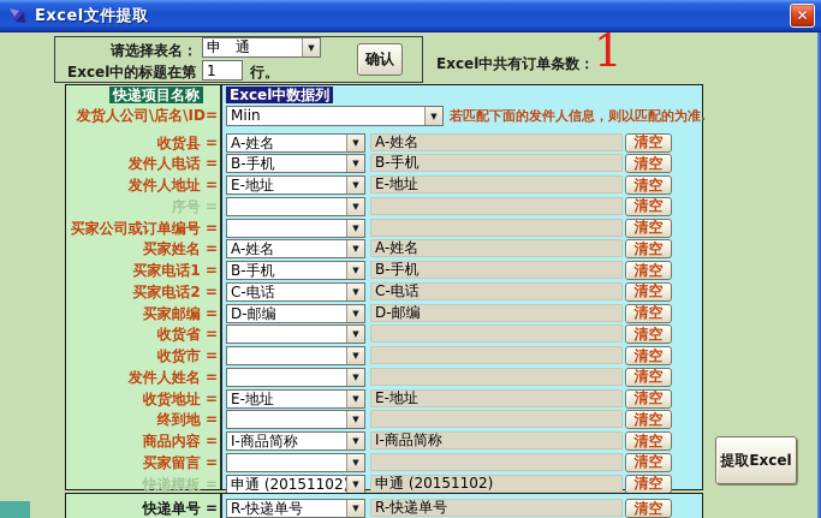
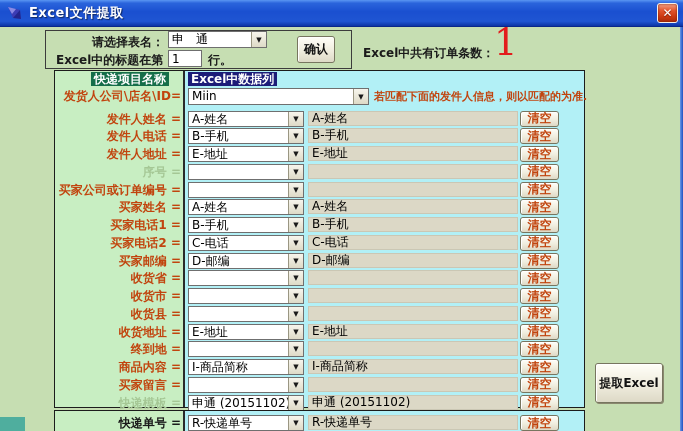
  Excel文件提取
  ✕
  请选择表名：
  申 通
  ▼
  确认
  Excel中的标题在第
  1
  行。
  Excel中共有订单条数：
  1
  快递项目名称
  Excel中数据列
  发货人公司\店名\ID=
  Miin
  ▼
  若匹配下面的发件人信息，则以匹配的为准.
- 收货县 =
+ 发件人姓名 =
  A-姓名
  ▼
  A-姓名
  清空
  发件人电话 =
  B-手机
  ▼
  B-手机
  清空
  发件人地址 =
  E-地址
  ▼
  E-地址
  清空
  序号 =
  ▼
  清空
  买家公司或订单编号 =
  ▼
  清空
  买家姓名 =
  A-姓名
  ▼
  A-姓名
  清空
  买家电话1 =
  B-手机
  ▼
  B-手机
  清空
  买家电话2 =
  C-电话
  ▼
  C-电话
  清空
  买家邮编 =
  D-邮编
  ▼
  D-邮编
  清空
  收货省 =
  ▼
  清空
  收货市 =
  ▼
  清空
- 发件人姓名 =
+ 收货县 =
  ▼
  清空
  收货地址 =
  E-地址
  ▼
  E-地址
  清空
  终到地 =
  ▼
  清空
  商品内容 =
  I-商品简称
  ▼
  I-商品简称
  清空
  买家留言 =
  ▼
  清空
  快递模板 =
  申通 (20151102
  ▼
  申通 (20151102)
  清空
  提取Excel
  快递单号 =
  R-快递单号
  ▼
  R-快递单号
  清空
